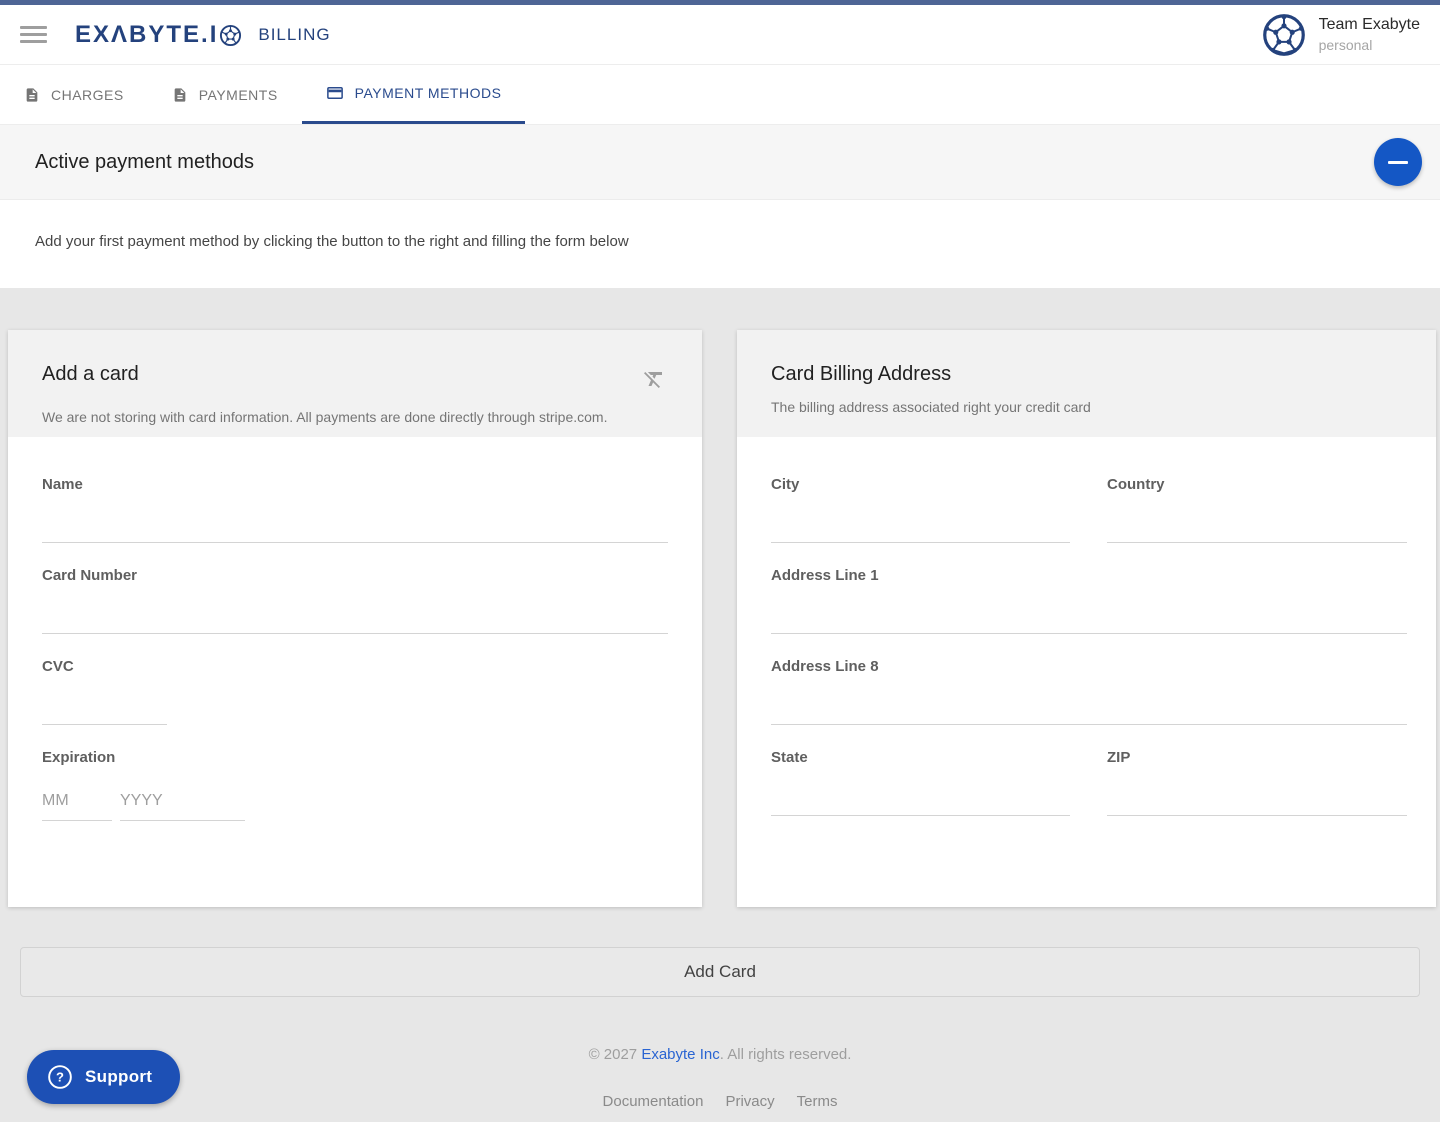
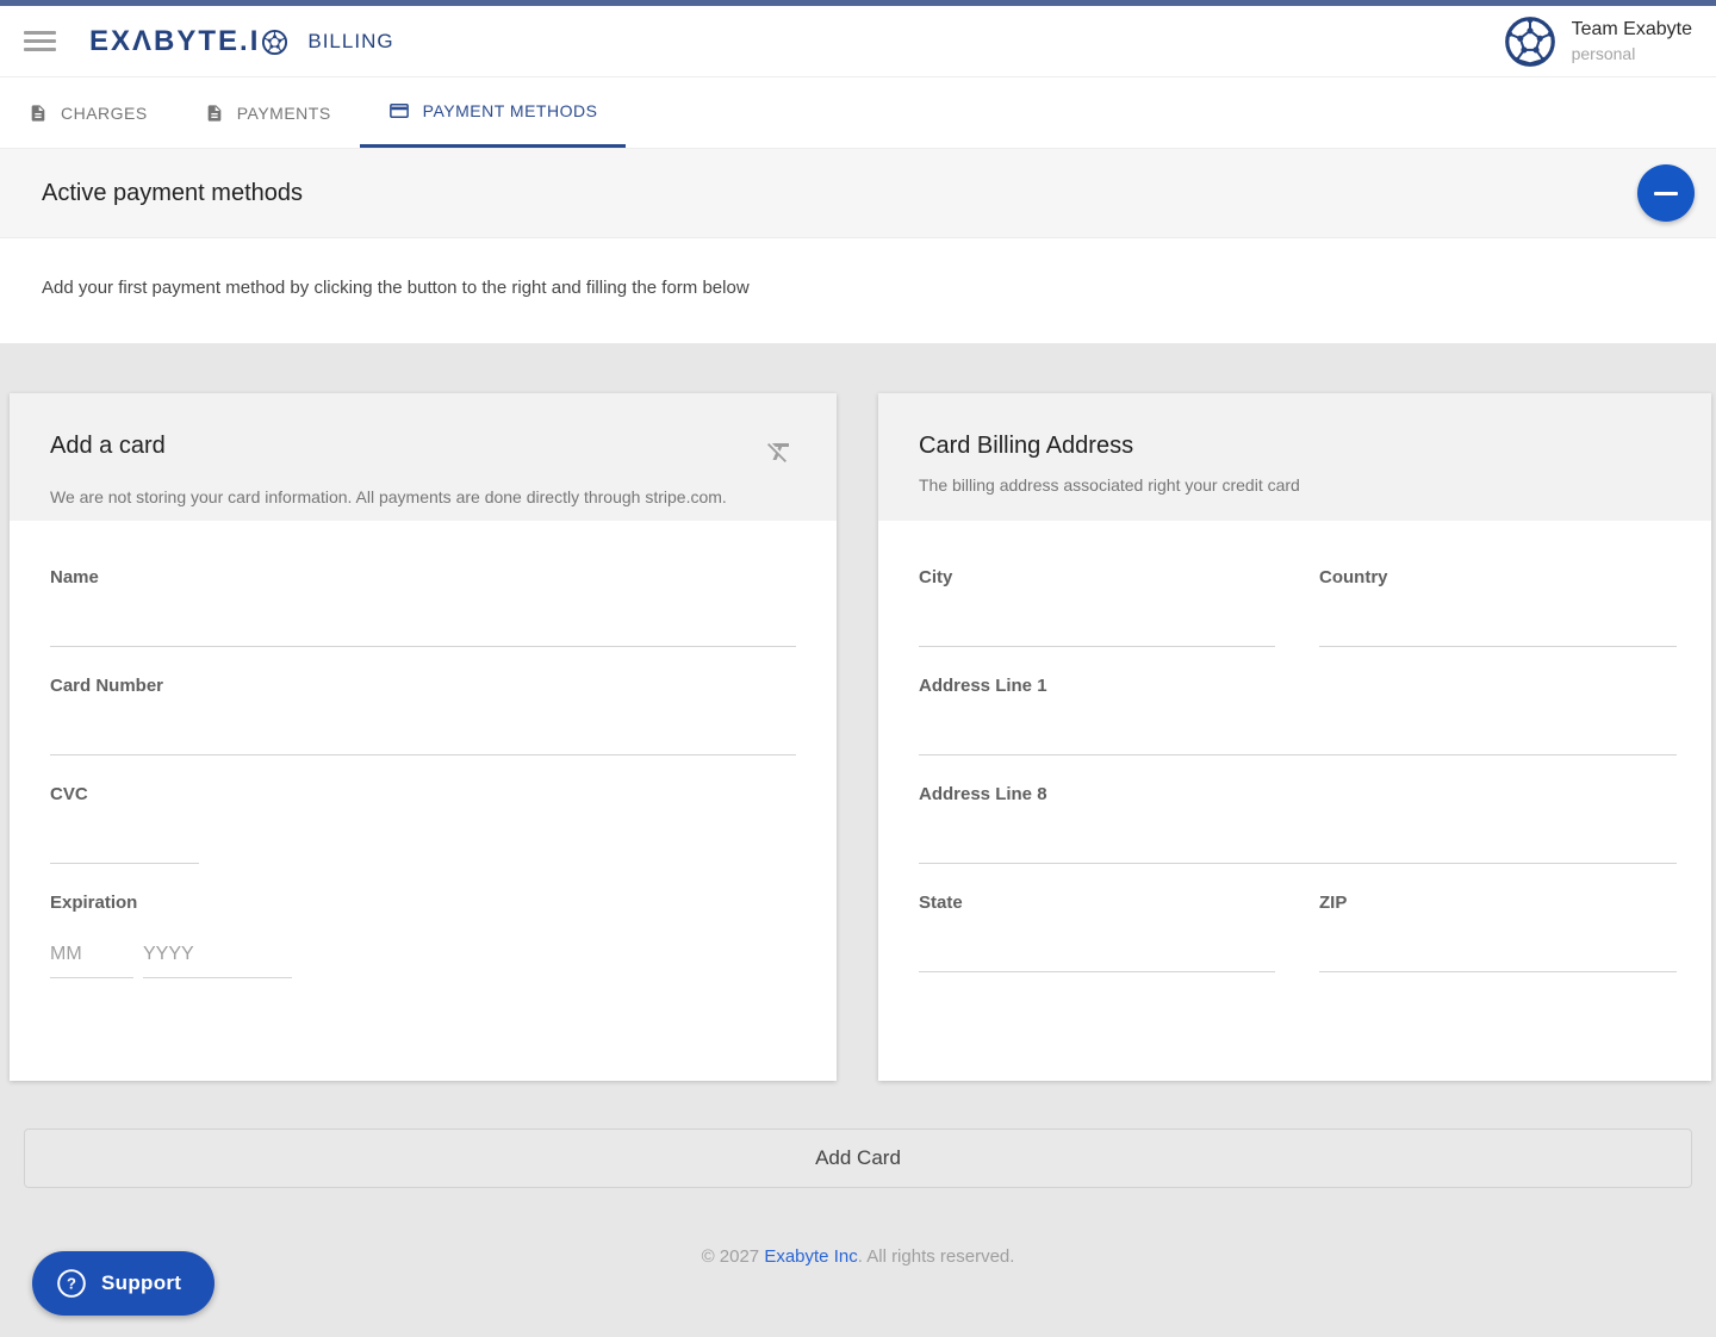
  EXΛBYTE.I
  BILLING
  Team Exabyte
  personal
  CHARGES
  PAYMENTS
  PAYMENT METHODS
  Active payment methods
  Add your first payment method by clicking the button to the right and filling the form below
  Add a card
- We are not storing with card information. All payments are done directly through stripe.com.
+ We are not storing your card information. All payments are done directly through stripe.com.
  Name
  Card Number
  CVC
  Expiration
  MM
  YYYY
  Card Billing Address
  The billing address associated right your credit card
  City
  Country
  Address Line 1
  Address Line 8
  State
  ZIP
  Add Card
  © 2027 Exabyte Inc. All rights reserved.
- Documentation Privacy Terms
  ?
  Support
